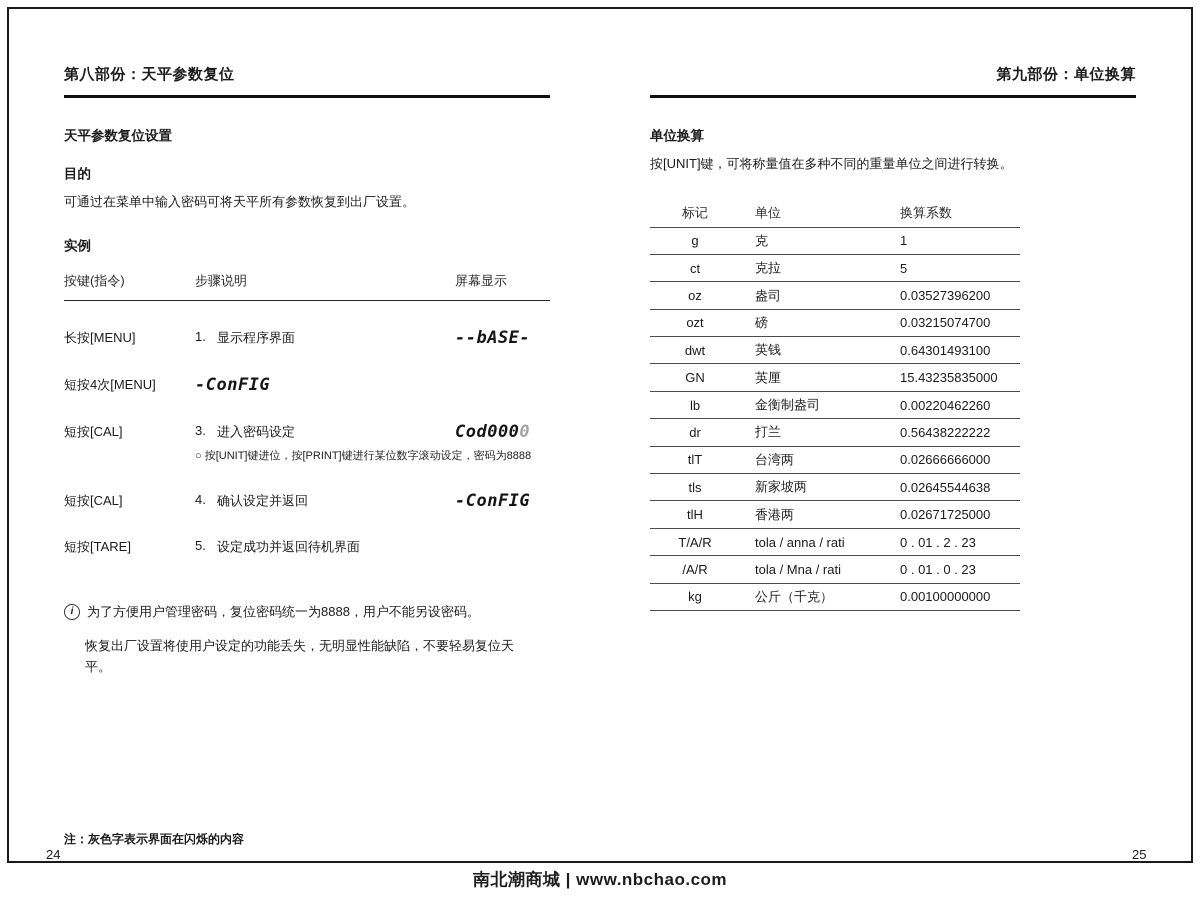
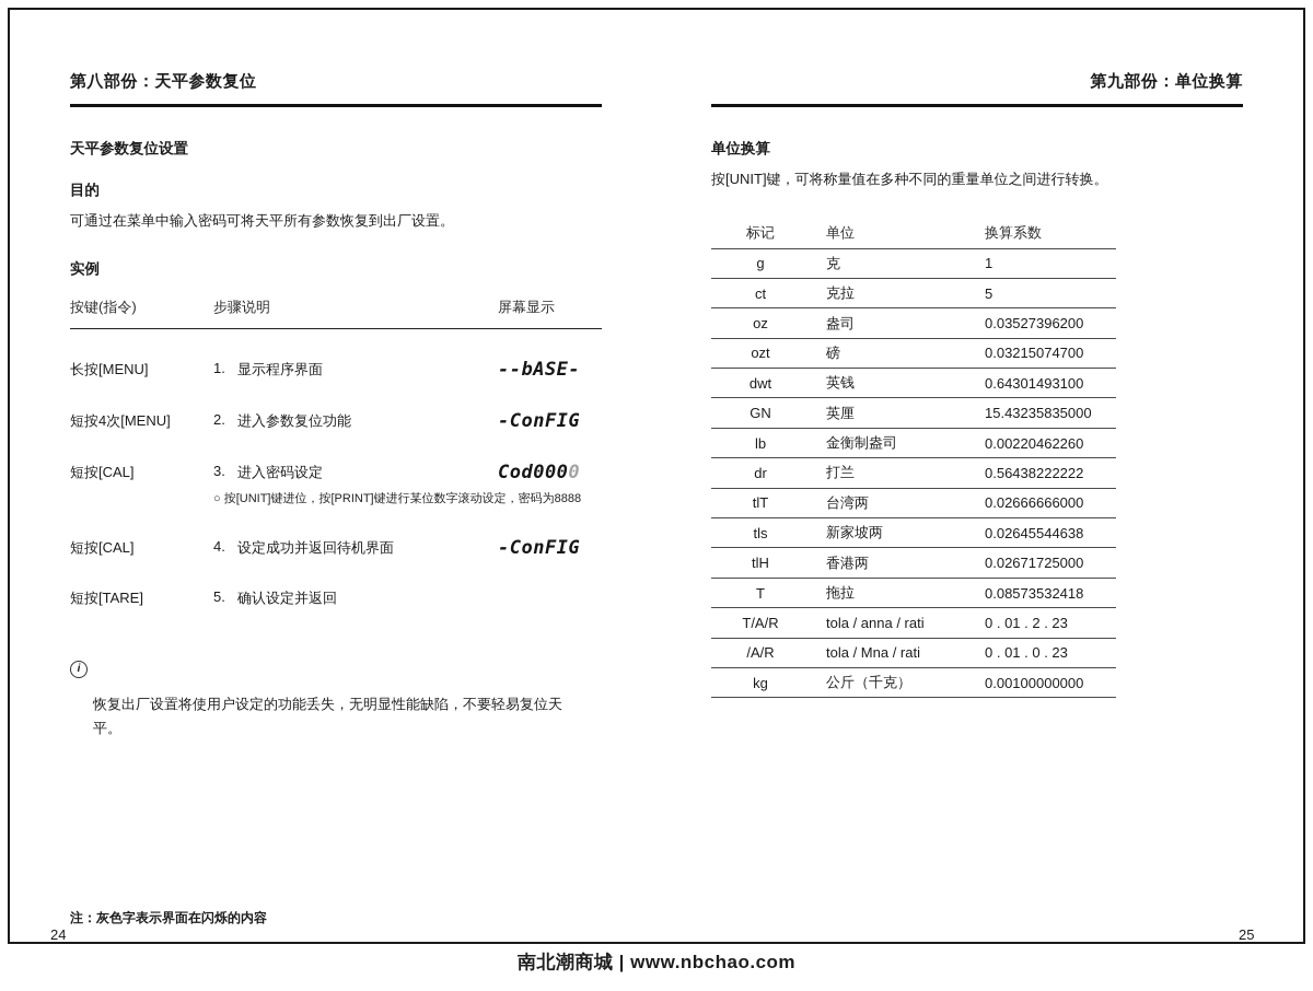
  第八部份：天平参数复位
  天平参数复位设置
  目的
  可通过在菜单中输入密码可将天平所有参数恢复到出厂设置。
  实例
  按键(指令)
  步骤说明
  屏幕显示
  长按[MENU]
  1.
  显示程序界面
  --bASE-
  短按4次[MENU]
+ 2.
+ 进入参数复位功能
  -ConFIG
  短按[CAL]
  3.
  进入密码设定
  Cod0000
  ○ 按[UNIT]键进位，按[PRINT]键进行某位数字滚动设定，密码为8888
  短按[CAL]
  4.
- 确认设定并返回
+ 设定成功并返回待机界面
  -ConFIG
  短按[TARE]
  5.
- 设定成功并返回待机界面
+ 确认设定并返回
  i
- 为了方便用户管理密码，复位密码统一为8888，用户不能另设密码。
  恢复出厂设置将使用户设定的功能丢失，无明显性能缺陷，不要轻易复位天平。
  第九部份：单位换算
  单位换算
  按[UNIT]键，可将称量值在多种不同的重量单位之间进行转换。
  标记
  单位
  换算系数
  g
  克
  1
  ct
  克拉
  5
  oz
  盎司
  0.03527396200
  ozt
  磅
  0.03215074700
  dwt
  英钱
  0.64301493100
  GN
  英厘
  15.43235835000
  lb
  金衡制盎司
  0.00220462260
  dr
  打兰
  0.56438222222
  tlT
  台湾两
  0.02666666000
  tls
  新家坡两
  0.02645544638
  tlH
  香港两
  0.02671725000
+ T
+ 拖拉
+ 0.08573532418
  T/A/R
  tola / anna / rati
  0 . 01 . 2 . 23
  /A/R
  tola / Mna / rati
  0 . 01 . 0 . 23
  kg
  公斤（千克）
  0.00100000000
  注：灰色字表示界面在闪烁的内容
  24
  25
  南北潮商城 | www.nbchao.com
